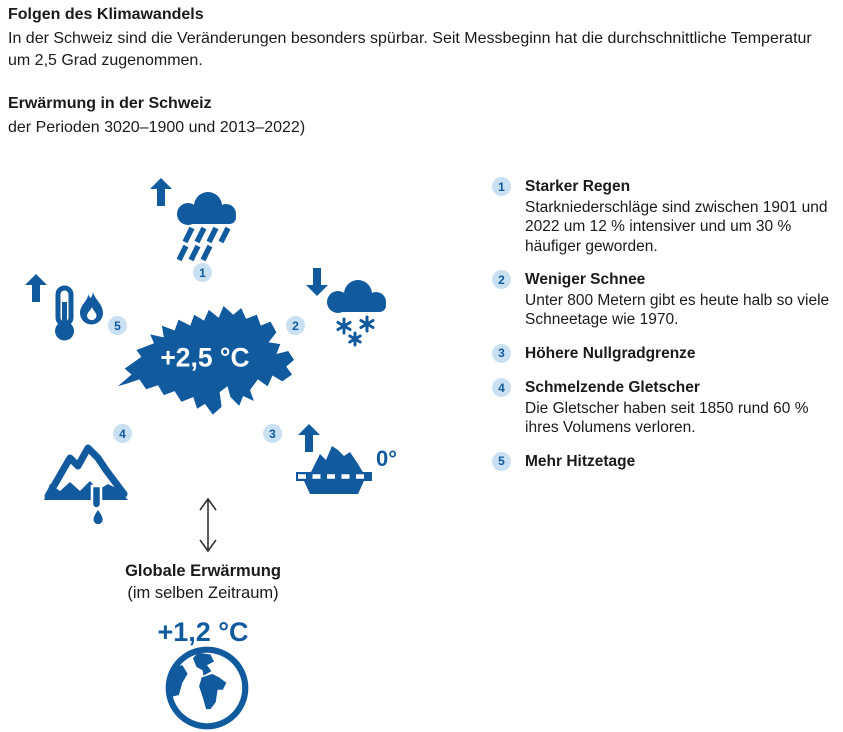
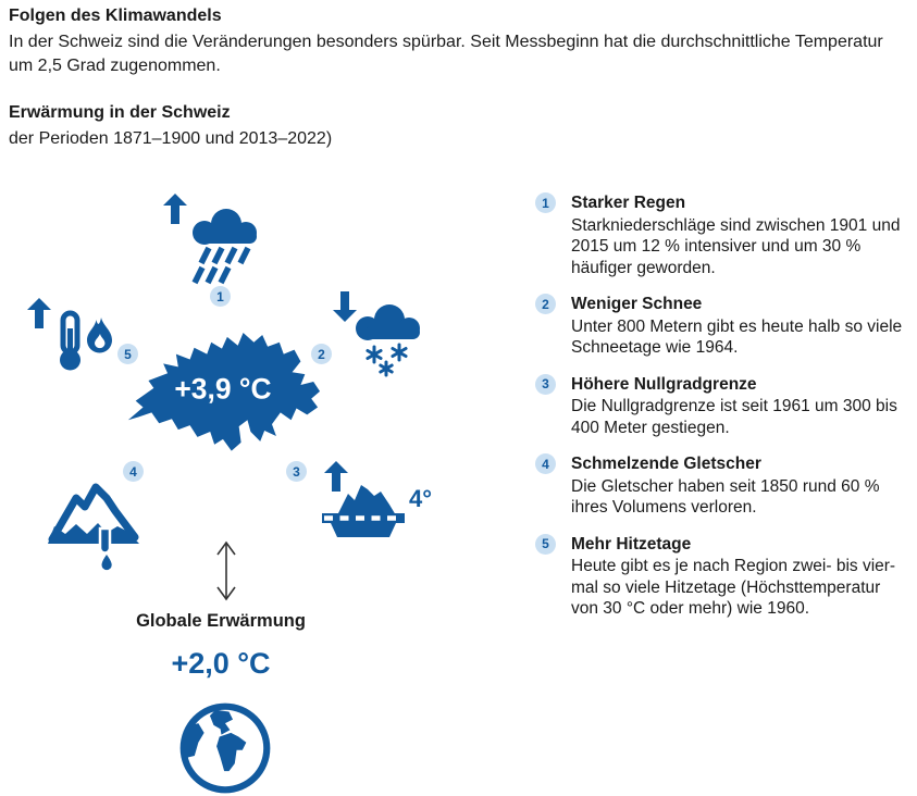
  Folgen des Klimawandels
  In der Schweiz sind die Veränderungen besonders spürbar. Seit Messbeginn hat die durchschnittliche Temperatur um 2,5 Grad zugenommen.
  Erwärmung in der Schweiz
- der Perioden 3020–1900 und 2013–2022)
+ der Perioden 1871–1900 und 2013–2022)
- +2,5 °C
+ +3,9 °C
- 0°
+ 4°
  1
  2
  3
  4
  5
  Globale Erwärmung
- (im selben Zeitraum)
- +1,2 °C
+ +2,0 °C
  1
  Starker Regen
- Starkniederschläge sind zwischen 1901 und 2022 um 12 % intensiver und um 30 % häufiger geworden.
+ Starkniederschläge sind zwischen 1901 und 2015 um 12 % intensiver und um 30 % häufiger geworden.
  2
  Weniger Schnee
- Unter 800 Metern gibt es heute halb so viele Schneetage wie 1970.
+ Unter 800 Metern gibt es heute halb so viele Schneetage wie 1964.
  3
  Höhere Nullgradgrenze
+ Die Nullgradgrenze ist seit 1961 um 300 bis 400 Meter gestiegen.
  4
  Schmelzende Gletscher
  Die Gletscher haben seit 1850 rund 60 % ihres Volumens verloren.
  5
  Mehr Hitzetage
+ Heute gibt es je nach Region zwei- bis vier-mal so viele Hitzetage (Höchsttemperatur von 30 °C oder mehr) wie 1960.
